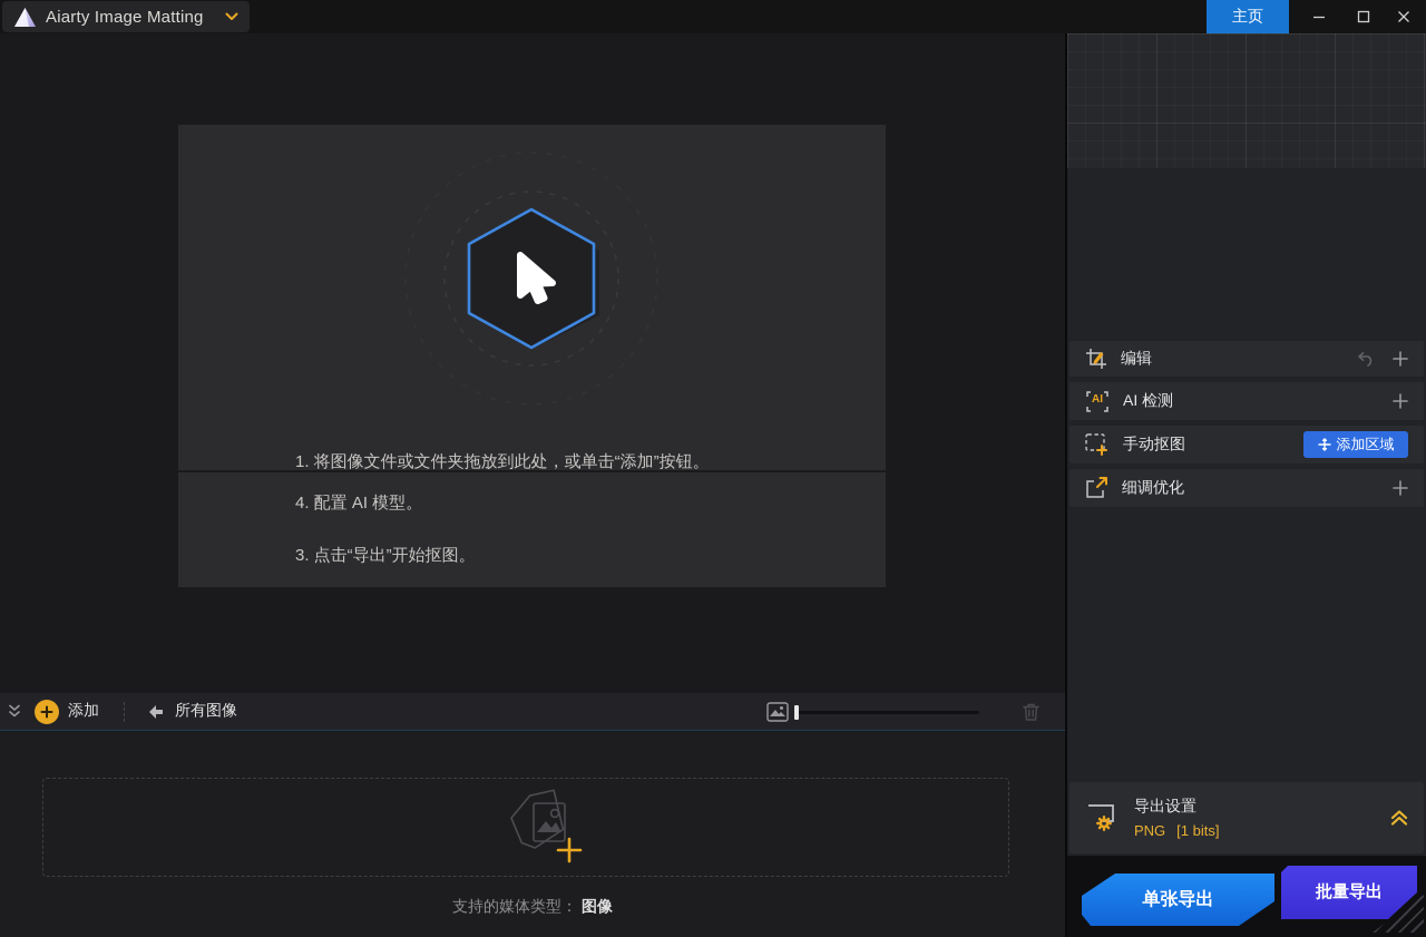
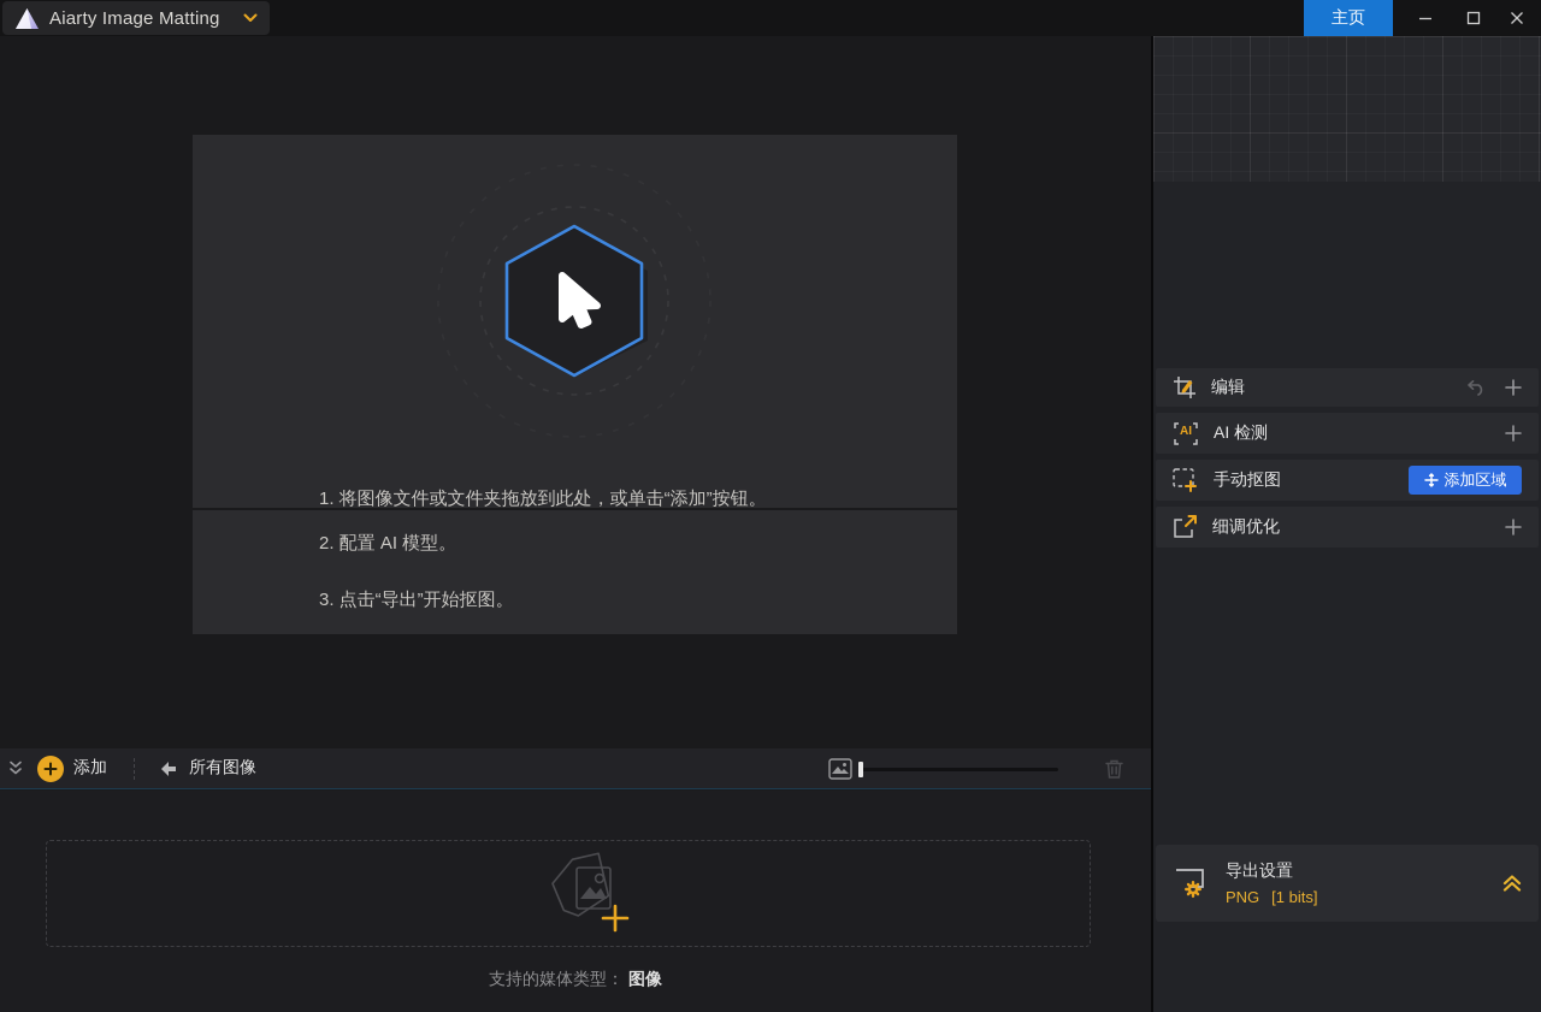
  Aiarty Image Matting
  主页
  1. 将图像文件或文件夹拖放到此处，或单击“添加”按钮。
- 4. 配置 AI 模型。
+ 2. 配置 AI 模型。
  3. 点击“导出”开始抠图。
  添加
  所有图像
  支持的媒体类型： 图像
  编辑
  AI
  AI 检测
  手动抠图
  添加区域
  细调优化
  导出设置
  PNG
  [1 bits]
- 单张导出
- 批量导出
